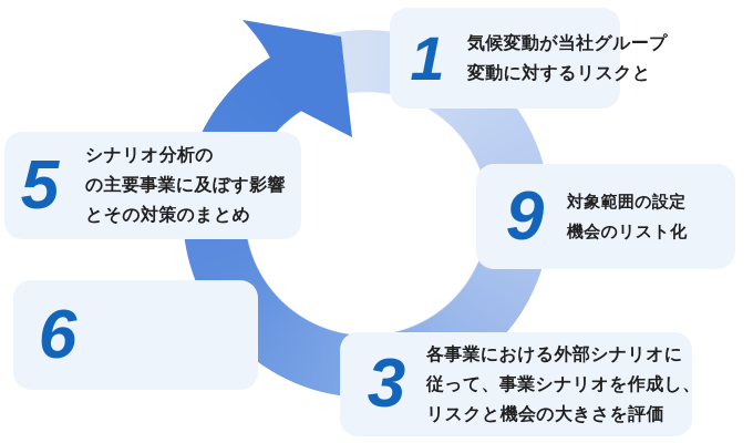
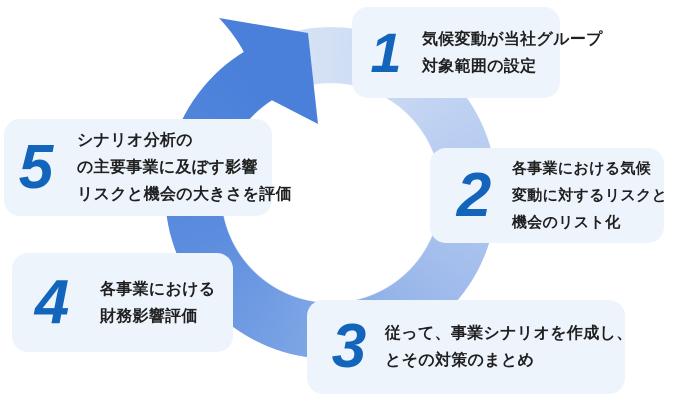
  1
  気候変動が当社グループ
- 変動に対するリスクと
+ 対象範囲の設定
- 9
+ 2
+ 各事業における気候
- 対象範囲の設定
+ 変動に対するリスクと
  機会のリスト化
  3
- 各事業における外部シナリオに
  従って、事業シナリオを作成し、
- リスクと機会の大きさを評価
+ とその対策のまとめ
- 6
+ 4
+ 各事業における
+ 財務影響評価
  5
  シナリオ分析の
  の主要事業に及ぼす影響
- とその対策のまとめ
+ リスクと機会の大きさを評価
